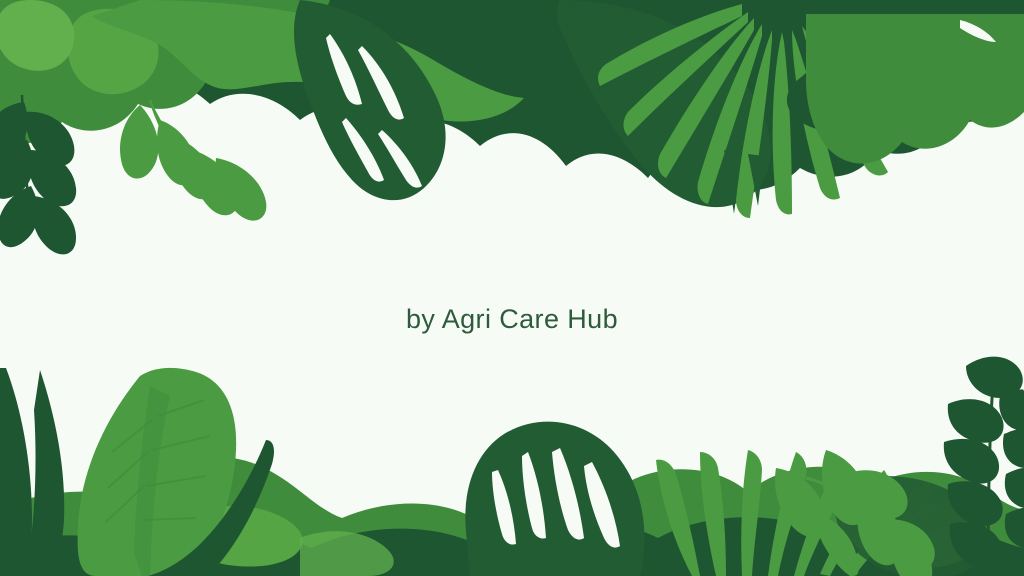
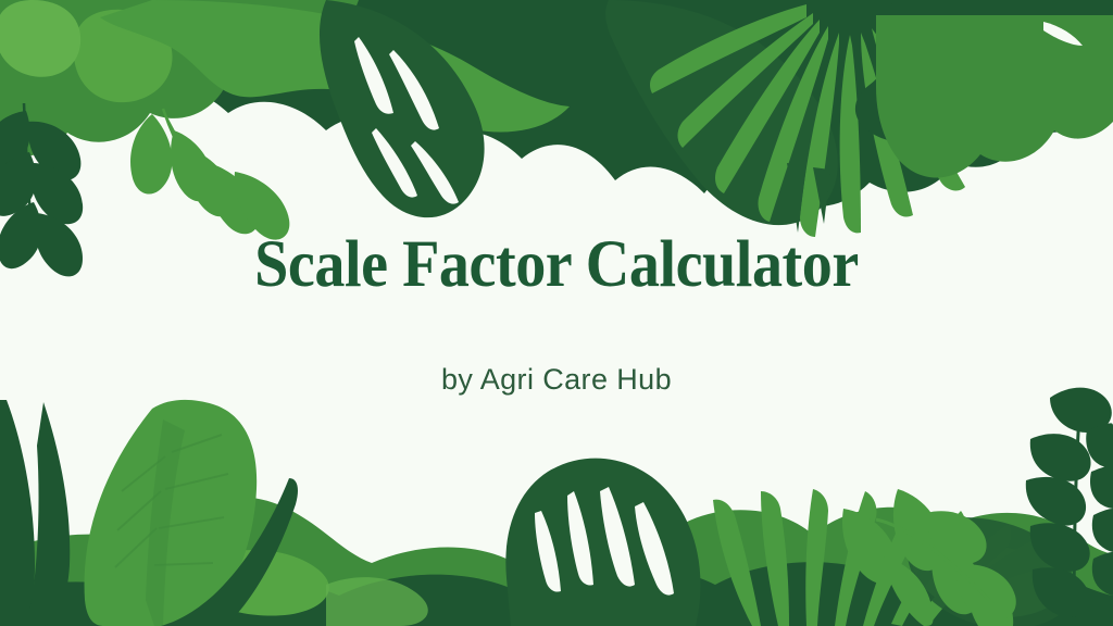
+ Scale Factor Calculator
  by Agri Care Hub
